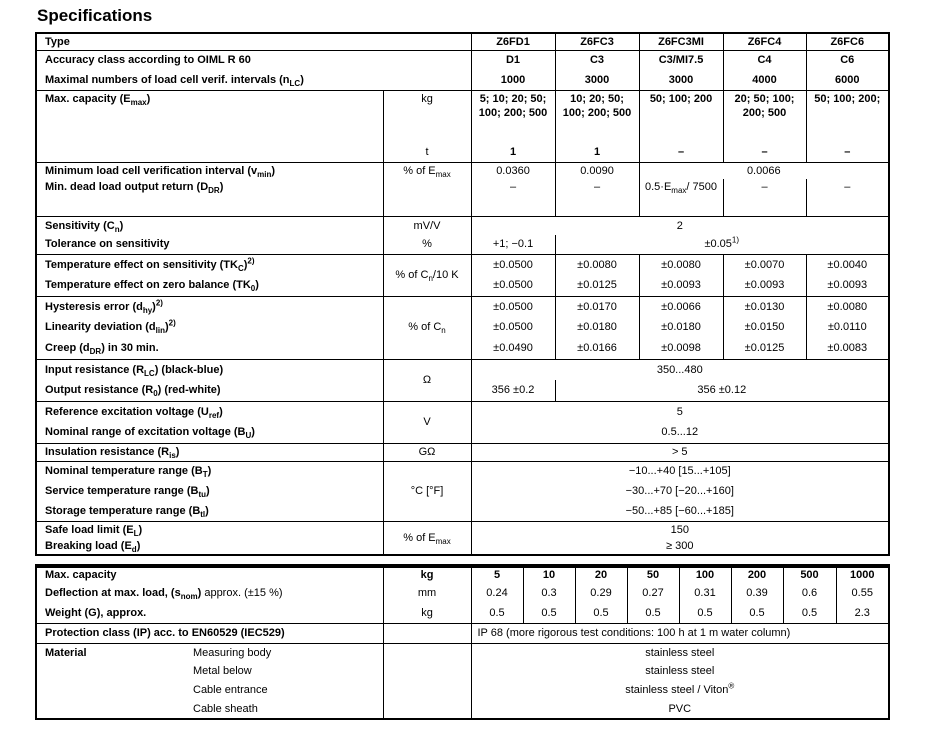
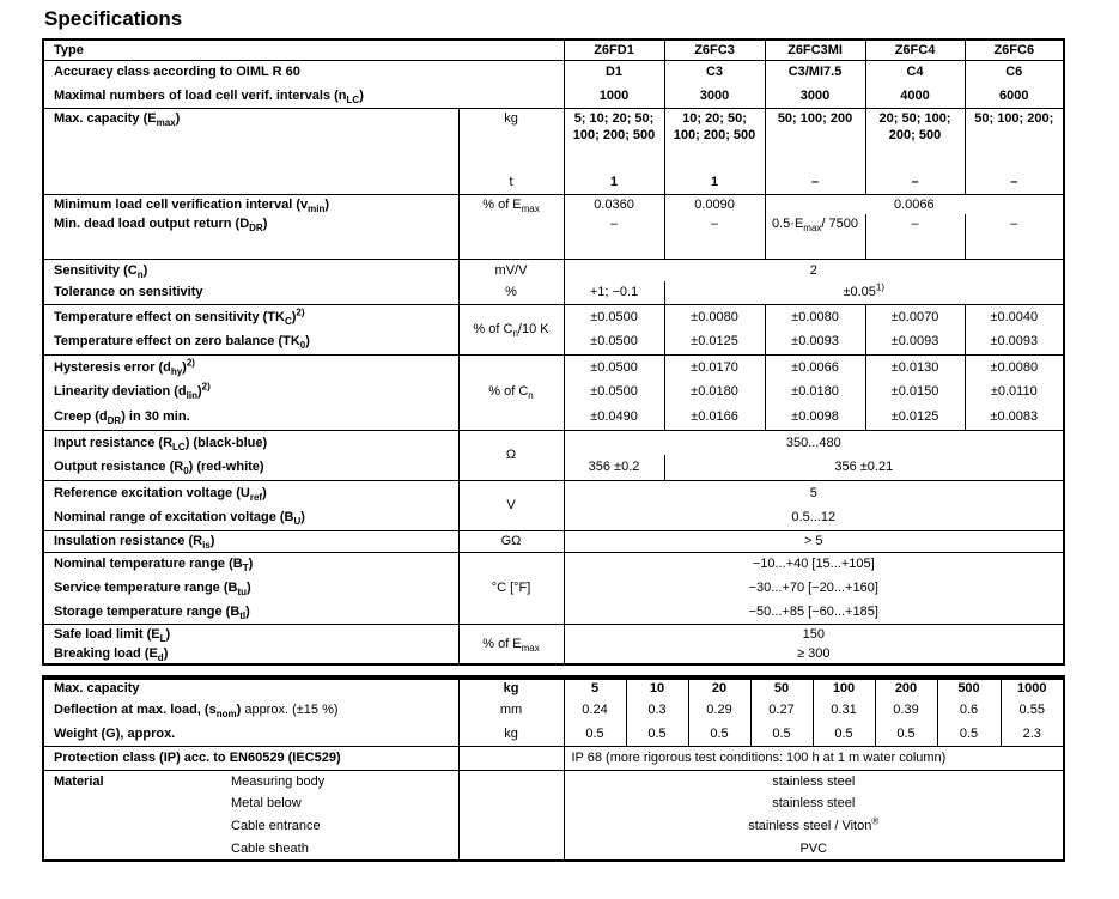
  Specifications
  Type	Z6FD1	Z6FC3	Z6FC3MI	Z6FC4	Z6FC6
  Accuracy class according to OIML R 60	D1	C3	C3/MI7.5	C4	C6
  Maximal numbers of load cell verif. intervals (nLC)	1000	3000	3000	4000	6000
  Max. capacity (Emax)	kg	5; 10; 20; 50; 100; 200; 500	10; 20; 50; 100; 200; 500	50; 100; 200	20; 50; 100; 200; 500	50; 100; 200;
  t	1	1	–	–	–
  Minimum load cell verification interval (vmin)	% of Emax	0.0360	0.0090	0.0066
  Min. dead load output return (DDR)		–	–	0.5·Emax/ 7500	–	–
  Sensitivity (Cn)	mV/V	2
  Tolerance on sensitivity	%	+1; −0.1	±0.051)
  Temperature effect on sensitivity (TKC)2)	% of Cn/10 K	±0.0500	±0.0080	±0.0080	±0.0070	±0.0040
  Temperature effect on zero balance (TK0)	±0.0500	±0.0125	±0.0093	±0.0093	±0.0093
  Hysteresis error (dhy)2)	% of Cn	±0.0500	±0.0170	±0.0066	±0.0130	±0.0080
  Linearity deviation (dlin)2)	±0.0500	±0.0180	±0.0180	±0.0150	±0.0110
  Creep (dDR) in 30 min.	±0.0490	±0.0166	±0.0098	±0.0125	±0.0083
  Input resistance (RLC) (black-blue)	Ω	350...480
- Output resistance (R0) (red-white)	356 ±0.2	356 ±0.12
+ Output resistance (R0) (red-white)	356 ±0.2	356 ±0.21
  Reference excitation voltage (Uref)	V	5
  Nominal range of excitation voltage (BU)	0.5...12
  Insulation resistance (Ris)	GΩ	> 5
  Nominal temperature range (BT)	°C [°F]	−10...+40 [15...+105]
  Service temperature range (Btu)	−30...+70 [−20...+160]
  Storage temperature range (Btl)	−50...+85 [−60...+185]
  Safe load limit (EL)	% of Emax	150
  Breaking load (Ed)	≥ 300
  Max. capacity	kg	5	10	20	50	100	200	500	1000
  Deflection at max. load, (snom) approx. (±15 %)	mm	0.24	0.3	0.29	0.27	0.31	0.39	0.6	0.55
  Weight (G), approx.	kg	0.5	0.5	0.5	0.5	0.5	0.5	0.5	2.3
  Protection class (IP) acc. to EN60529 (IEC529)		IP 68 (more rigorous test conditions: 100 h at 1 m water column)
  Material Measuring body		stainless steel
  Metal below		stainless steel
  Cable entrance		stainless steel / Viton®
  Cable sheath		PVC
